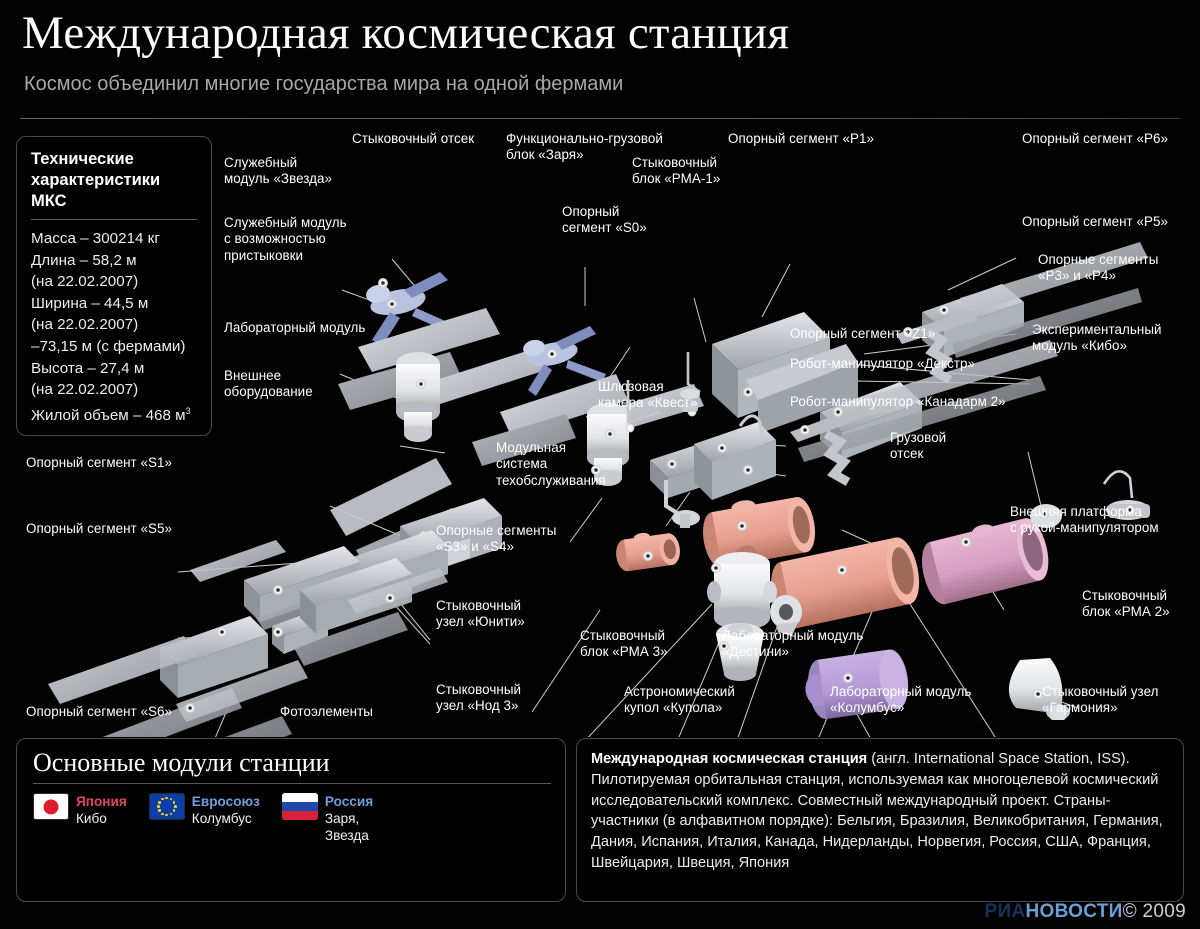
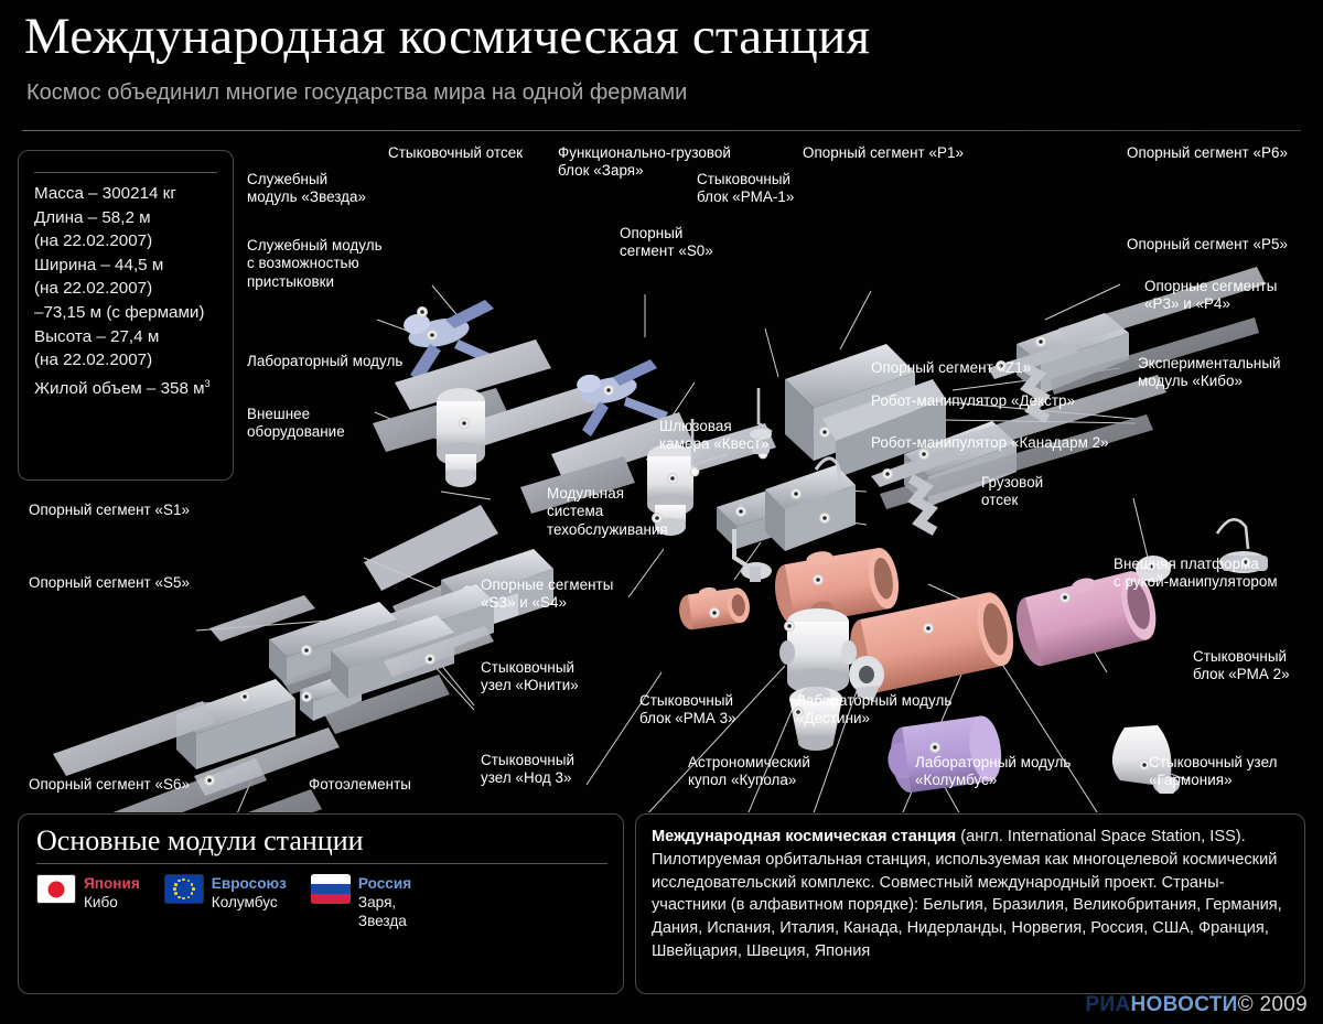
  Международная космическая станция
  Космос объединил многие государства мира на одной фермами
  Стыковочный отсек
  Служебный
  модуль «Звезда»
  Служебный модуль
  с возможностью
  пристыковки
  Лабораторный модуль
  Внешнее
  оборудование
  Функционально-грузовой
  блок «Заря»
  Опорный
  сегмент «S0»
  Стыковочный
  блок «РМА-1»
  Опорный сегмент «P1»
  Опорный сегмент «P6»
  Опорный сегмент «P5»
  Опорные сегменты
  «P3» и «P4»
  Опорный сегмент «Z1»
  Робот-манипулятор «Декстр»
  Робот-манипулятор «Канадарм 2»
  Экспериментальный
  модуль «Кибо»
  Шлюзовая
  камера «Квест»
  Грузовой
  отсек
  Модульная
  система
  техобслуживания
  Внешняя платформа
  с рукой-манипулятором
  Стыковочный
  блок «РМА 2»
  Опорный сегмент «S1»
  Опорный сегмент «S5»
  Опорный сегмент «S6»
  Опорные сегменты
  «S3» и «S4»
  Фотоэлементы
  Стыковочный
  узел «Юнити»
  Стыковочный
  узел «Нод 3»
  Стыковочный
  блок «РМА 3»
  Астрономический
  купол «Купола»
  Лабораторный модуль
  «Дестини»
  Лабораторный модуль
  «Колумбус»
  Стыковочный узел
  «Гармония»
- Технические
- характеристики МКС
  Масса – 300214 кг
  Длина – 58,2 м
  (на 22.02.2007)
  Ширина – 44,5 м
  (на 22.02.2007)
  –73,15 м (с фермами)
  Высота – 27,4 м
  (на 22.02.2007)
- Жилой объем – 468 м3
+ Жилой объем – 358 м3
  Основные модули станции
  Япония
  Кибо
  Евросоюз
  Колумбус
  Россия
  Заря,
  Звезда
  Международная космическая станция (англ. International Space Station, ISS). Пилотируемая орбитальная станция, используемая как многоцелевой космический исследовательский комплекс. Совместный международный проект. Страны-участники (в алфавитном порядке): Бельгия, Бразилия, Великобритания, Германия, Дания, Испания, Италия, Канада, Нидерланды, Норвегия, Россия, США, Франция, Швейцария, Швеция, Япония
  РИАНОВОСТИ© 2009
